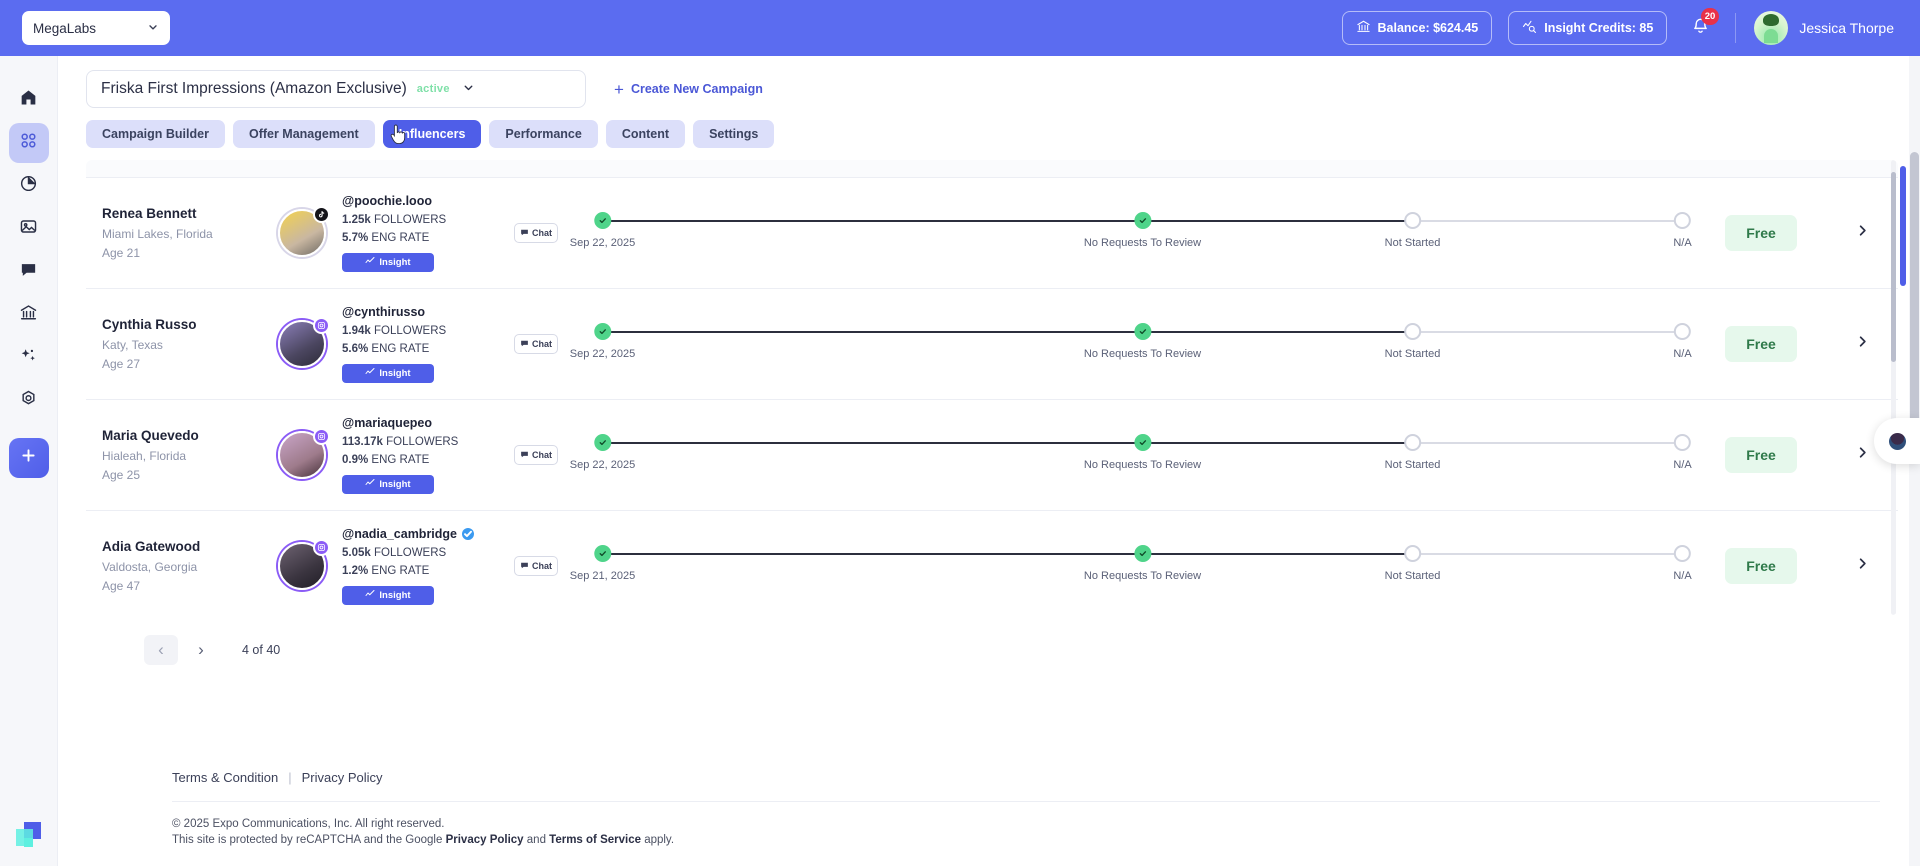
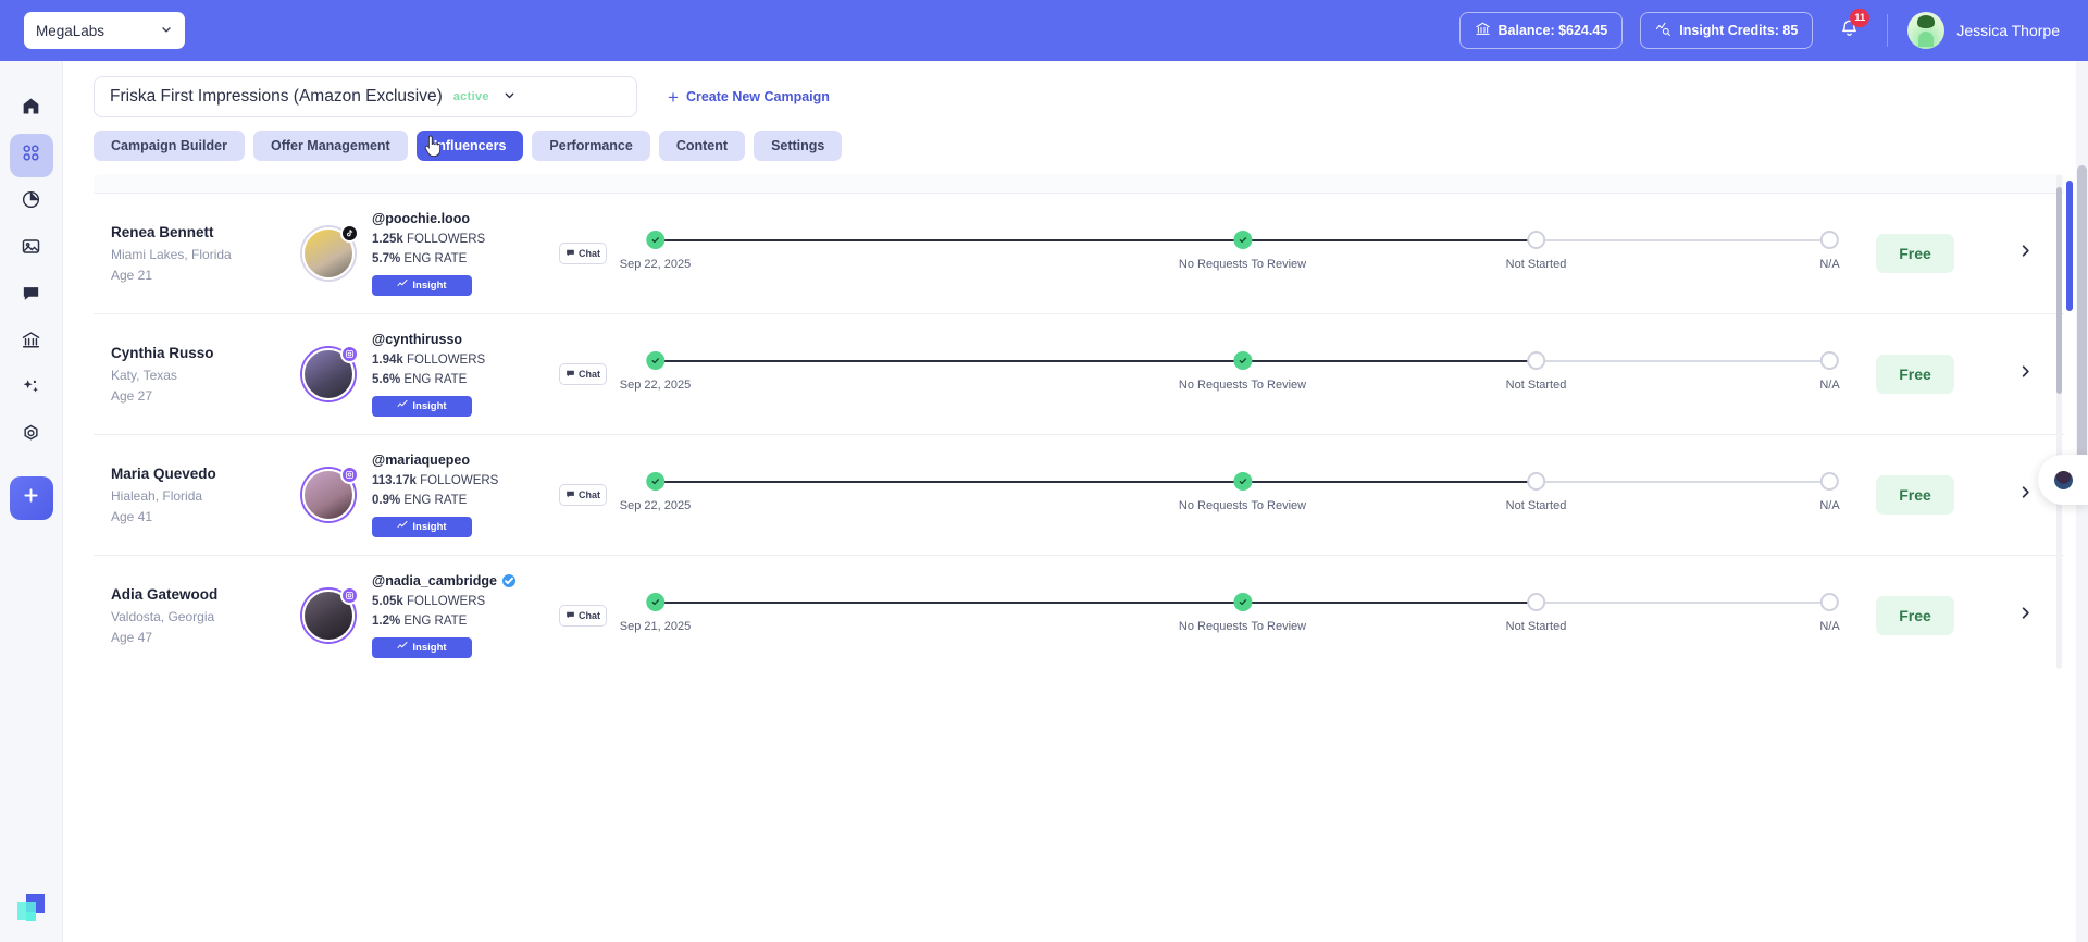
  MegaLabs
  Balance: $624.45
  Insight Credits: 85
- 20
+ 11
  Jessica Thorpe
  Friska First Impressions (Amazon Exclusive)
  active
  +
  Create New Campaign
  Campaign Builder
  Offer Management
  nfluencers
  Performance
  Content
  Settings
  Renea Bennett
  Miami Lakes, Florida
  Age 21
  @poochie.looo
  1.25k FOLLOWERS
  5.7% ENG RATE
  Insight
  Chat
  Sep 22, 2025
  No Requests To Review
  Not Started
  N/A
  Free
  Cynthia Russo
  Katy, Texas
  Age 27
  @cynthirusso
  1.94k FOLLOWERS
  5.6% ENG RATE
  Insight
  Chat
  Sep 22, 2025
  No Requests To Review
  Not Started
  N/A
  Free
  Maria Quevedo
  Hialeah, Florida
- Age 25
+ Age 41
  @mariaquepeo
  113.17k FOLLOWERS
  0.9% ENG RATE
  Insight
  Chat
  Sep 22, 2025
  No Requests To Review
  Not Started
  N/A
  Free
  Adia Gatewood
  Valdosta, Georgia
  Age 47
  @nadia_cambridge
  5.05k FOLLOWERS
  1.2% ENG RATE
  Insight
  Chat
  Sep 21, 2025
  No Requests To Review
  Not Started
  N/A
  Free
- ‹
- ›
- 4 of 40
- Terms & Condition
- |
- Privacy Policy
- © 2025 Expo Communications, Inc. All right reserved.
- This site is protected by reCAPTCHA and the Google Privacy Policy and Terms of Service apply.
